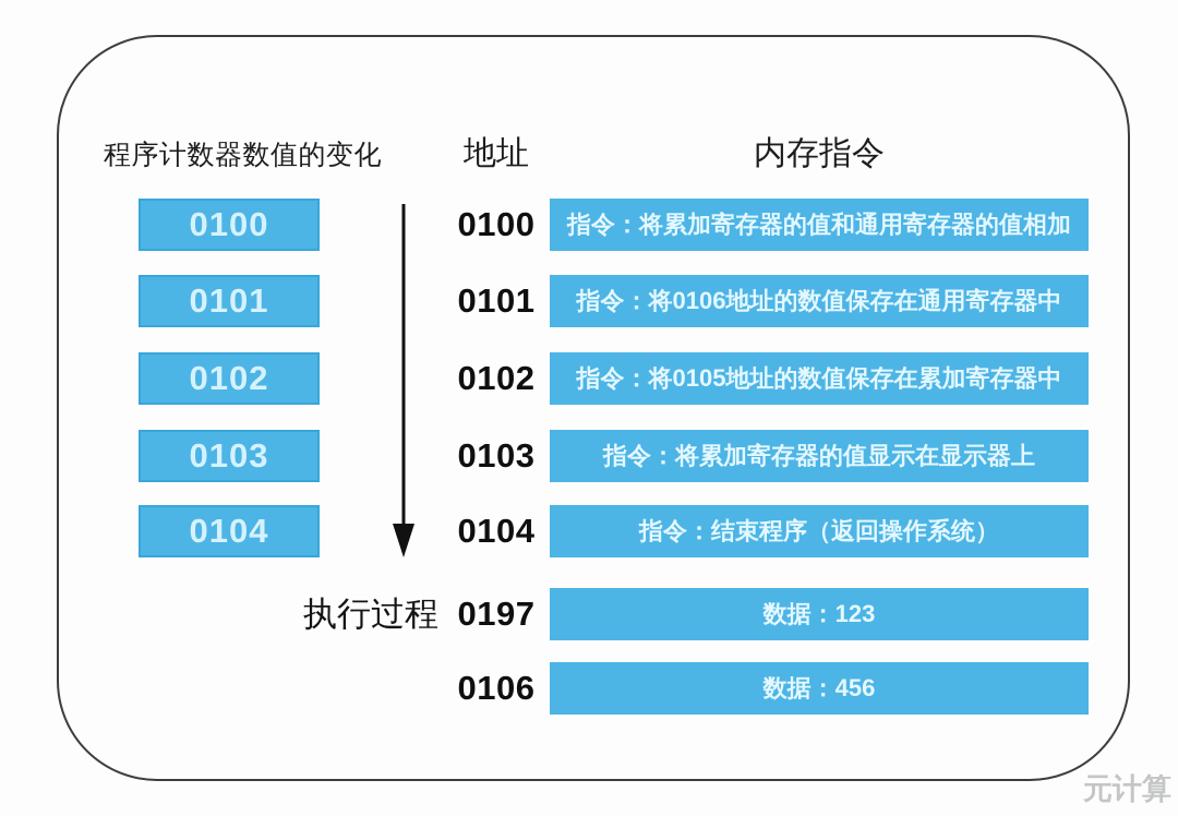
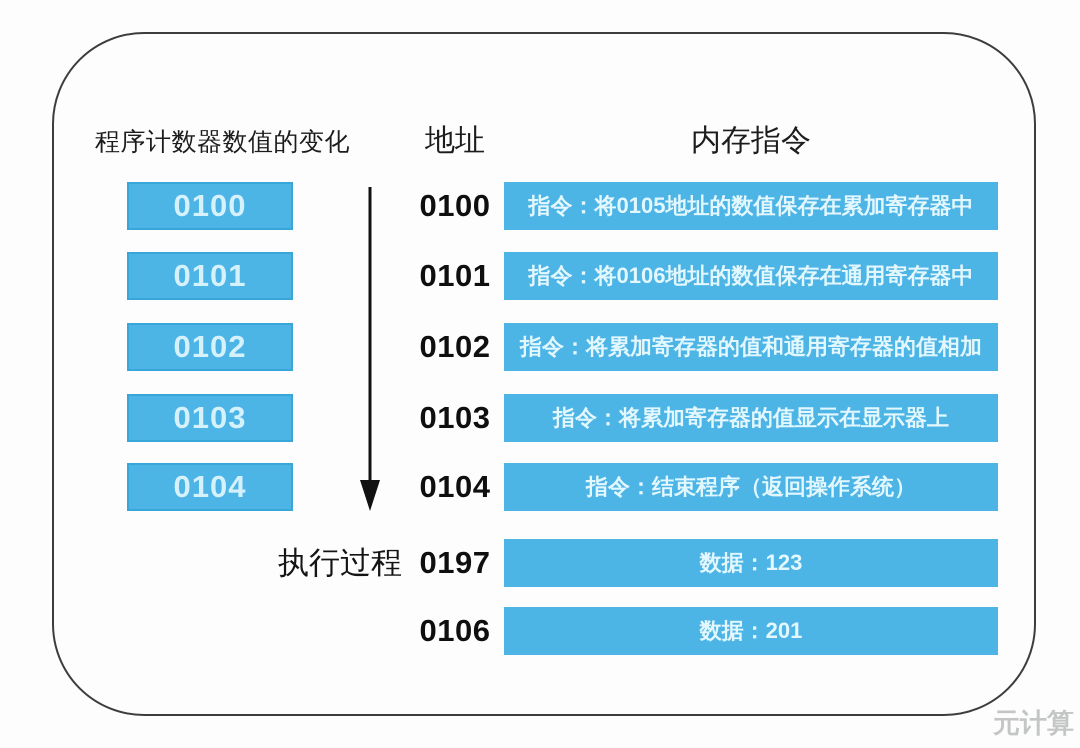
  程序计数器数值的变化
  地址
  内存指令
  0100
  0101
  0102
  0103
  0104
  执行过程
  0100
  0101
  0102
  0103
  0104
  0197
  0106
- 指令：将累加寄存器的值和通用寄存器的值相加
+ 指令：将0105地址的数值保存在累加寄存器中
  指令：将0106地址的数值保存在通用寄存器中
- 指令：将0105地址的数值保存在累加寄存器中
+ 指令：将累加寄存器的值和通用寄存器的值相加
  指令：将累加寄存器的值显示在显示器上
  指令：结束程序（返回操作系统）
  数据：123
- 数据：456
+ 数据：201
  元计算
